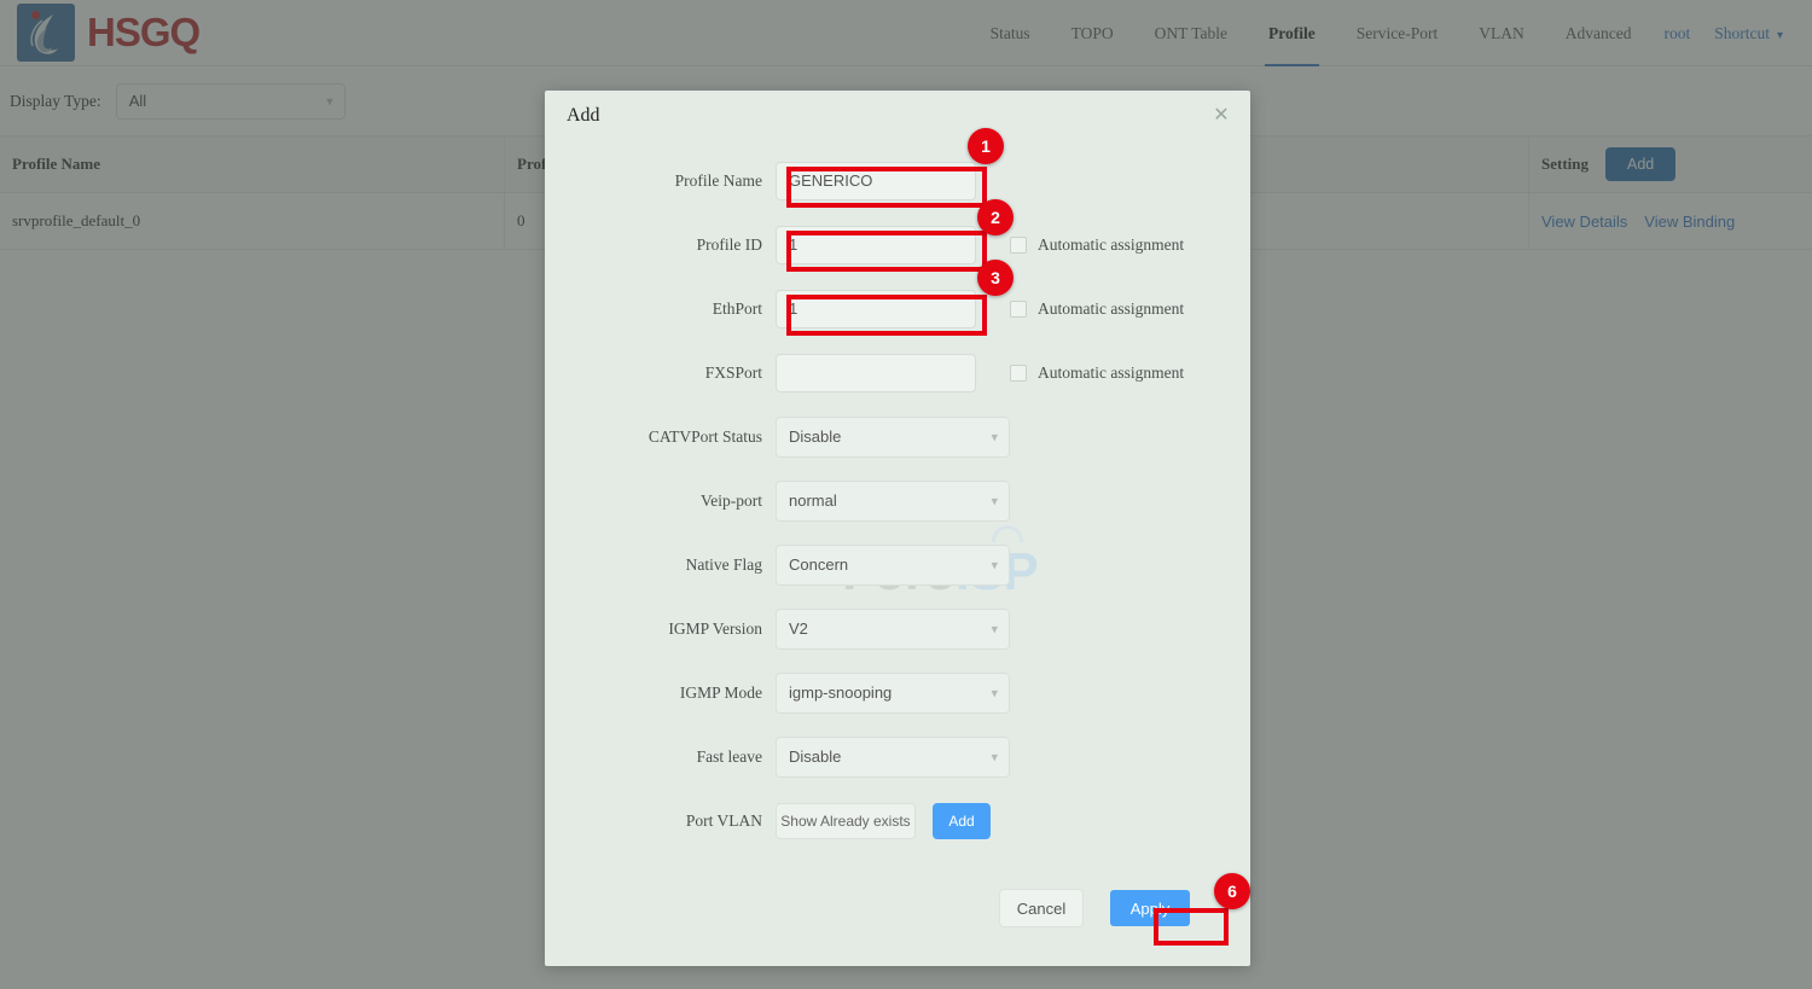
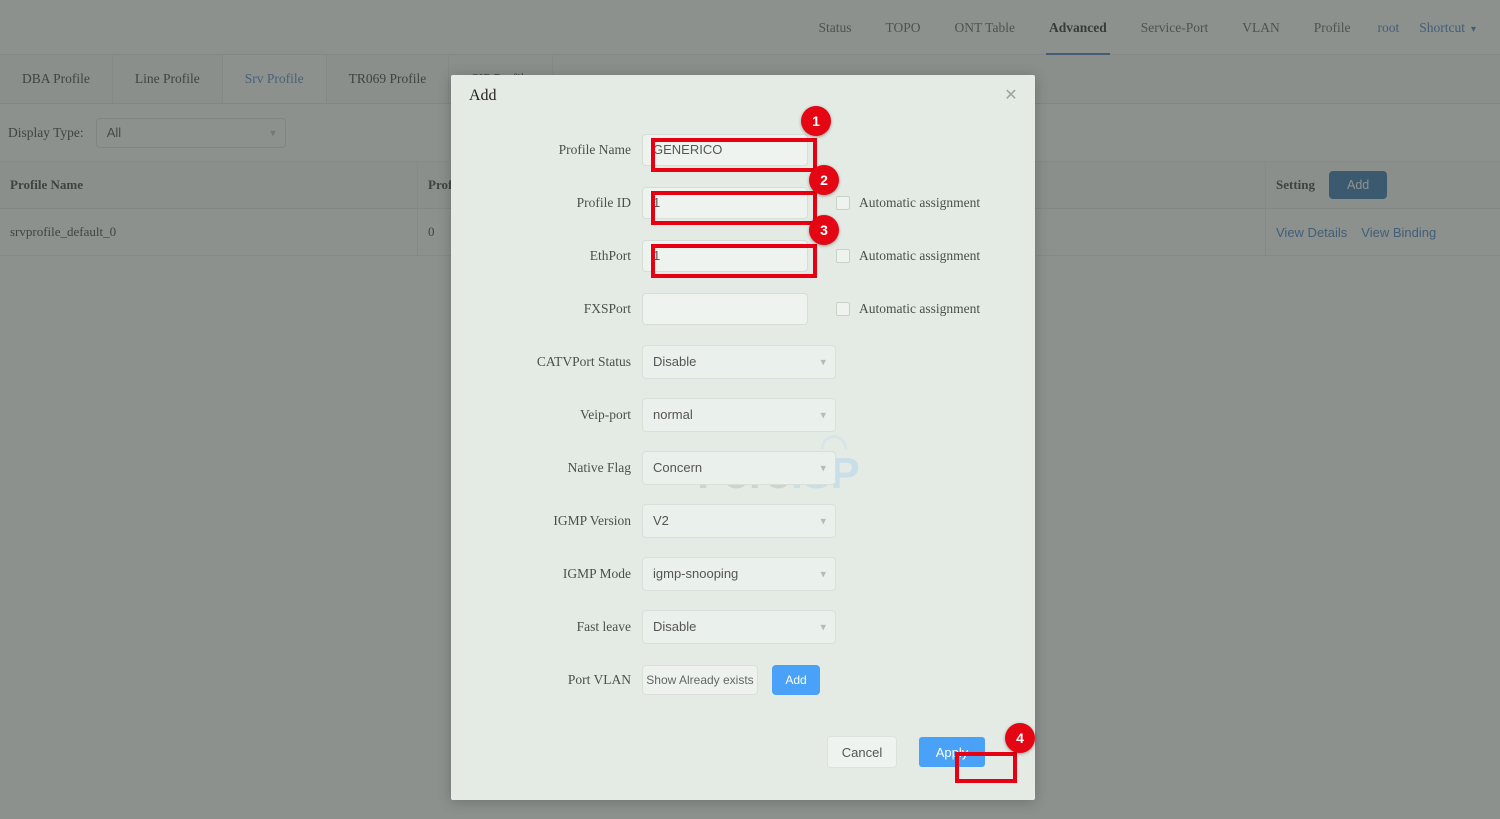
- HSGQ
  Status
  TOPO
  ONT Table
- Profile
+ Advanced
  Service-Port
  VLAN
- Advanced
+ Profile
  root
  Shortcut ▾
+ DBA Profile
+ Line Profile
+ Srv Profile
+ TR069 Profile
  Display Type:
  All
  ▾
  Profile Name
  Setting
  Add
  srvprofile_default_0
  0
  View Details
  View Binding
  Add
  ✕
  Profile Name
  GENERICO
  Profile ID
  1
  Automatic assignment
  EthPort
  1
  Automatic assignment
  FXSPort
  Automatic assignment
  CATVPort Status
  Disable
  ▾
  Veip-port
  normal
  ▾
  Native Flag
  Concern
  ▾
  IGMP Version
  V2
  ▾
  IGMP Mode
  igmp-snooping
  ▾
  Fast leave
  Disable
  ▾
  Port VLAN
  Show Already exists
  Add
  Cancel
  Apply
  1
  2
  3
- 6
+ 4
